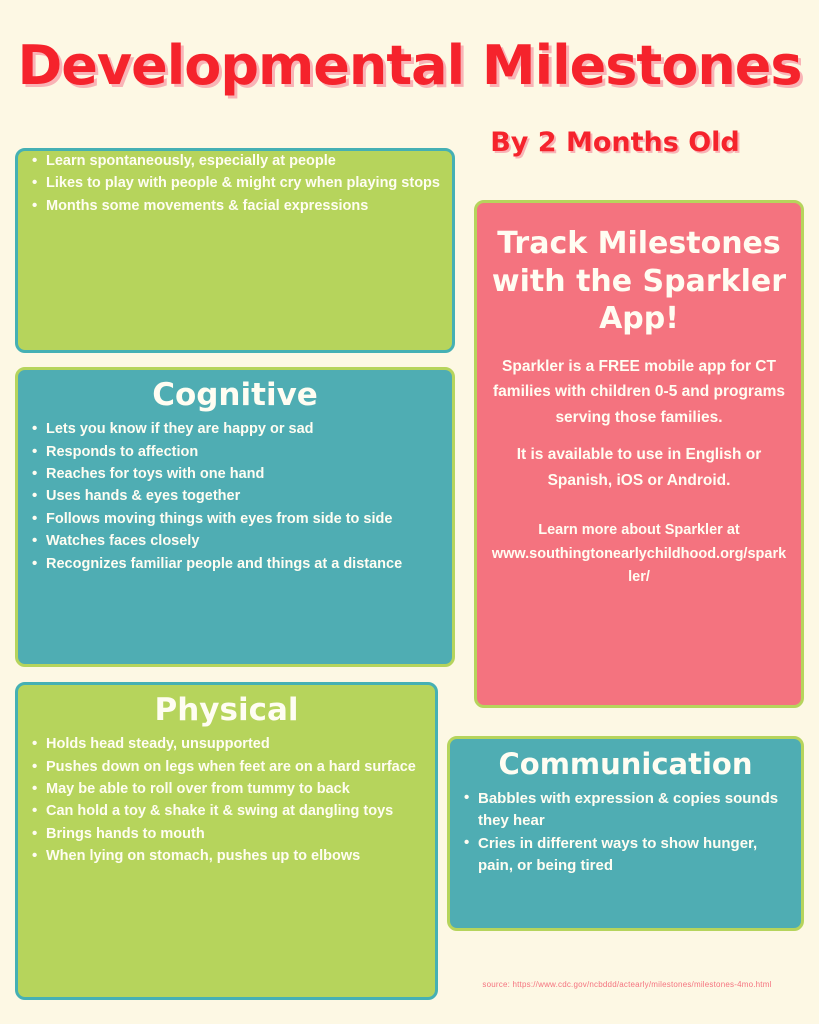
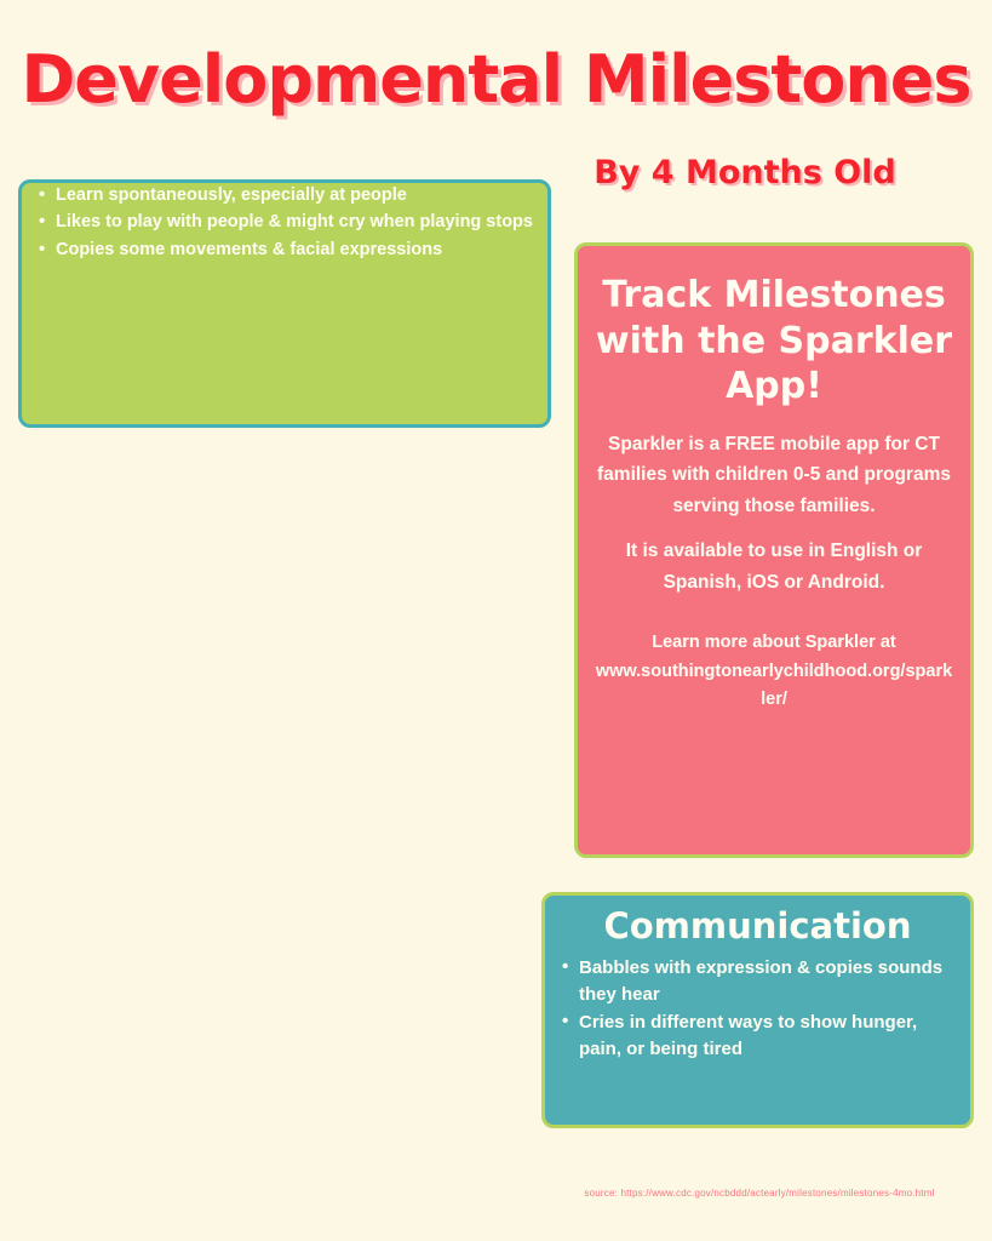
  Developmental Milestones
- By 2 Months Old
+ By 4 Months Old
  Learn spontaneously, especially at people
  Likes to play with people & might cry when playing stops
- Months some movements & facial expressions
+ Copies some movements & facial expressions
- Cognitive
- Lets you know if they are happy or sad
- Responds to affection
- Reaches for toys with one hand
- Uses hands & eyes together
- Follows moving things with eyes from side to side
- Watches faces closely
- Recognizes familiar people and things at a distance
- Physical
- Holds head steady, unsupported
- Pushes down on legs when feet are on a hard surface
- May be able to roll over from tummy to back
- Can hold a toy & shake it & swing at dangling toys
- Brings hands to mouth
- When lying on stomach, pushes up to elbows
  Track Milestones with the Sparkler App!
  Sparkler is a FREE mobile app for CT families with children 0-5 and programs serving those families.
  It is available to use in English or Spanish, iOS or Android.
  Learn more about Sparkler at www.southingtonearlychildhood.org/sparkler/
  Communication
  Babbles with expression & copies sounds they hear
  Cries in different ways to show hunger, pain, or being tired
  source: https://www.cdc.gov/ncbddd/actearly/milestones/milestones-4mo.html
